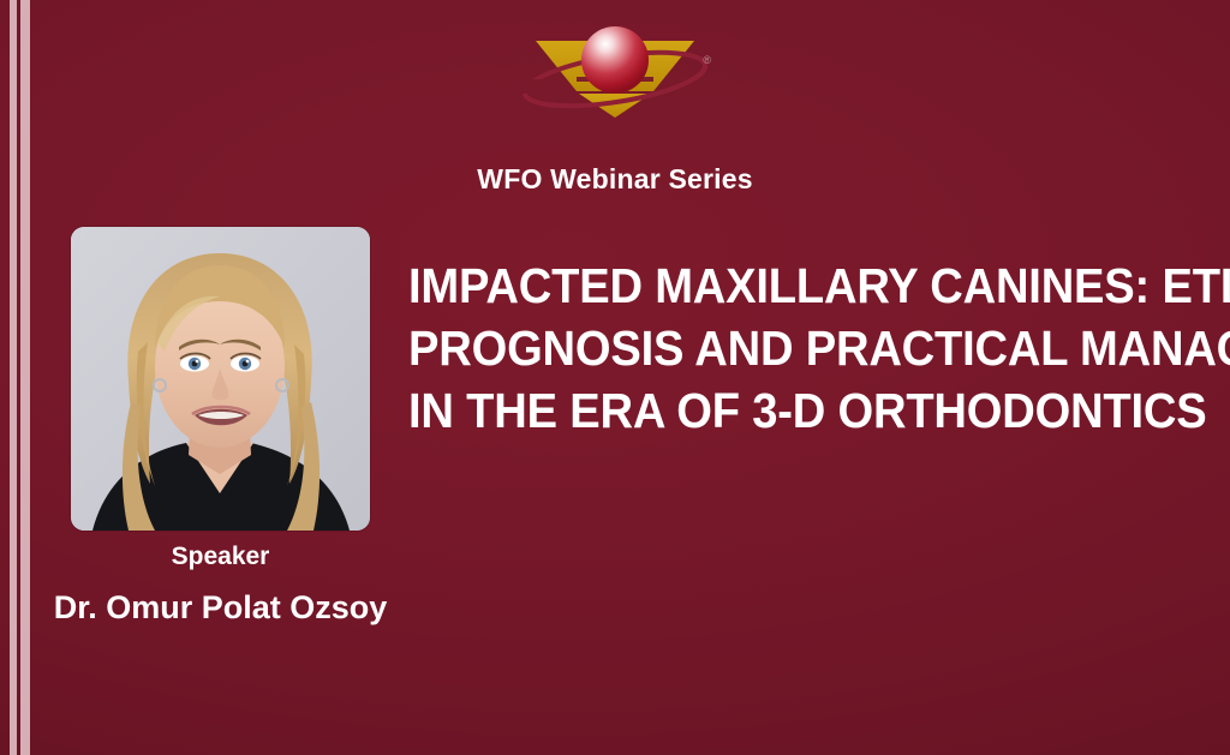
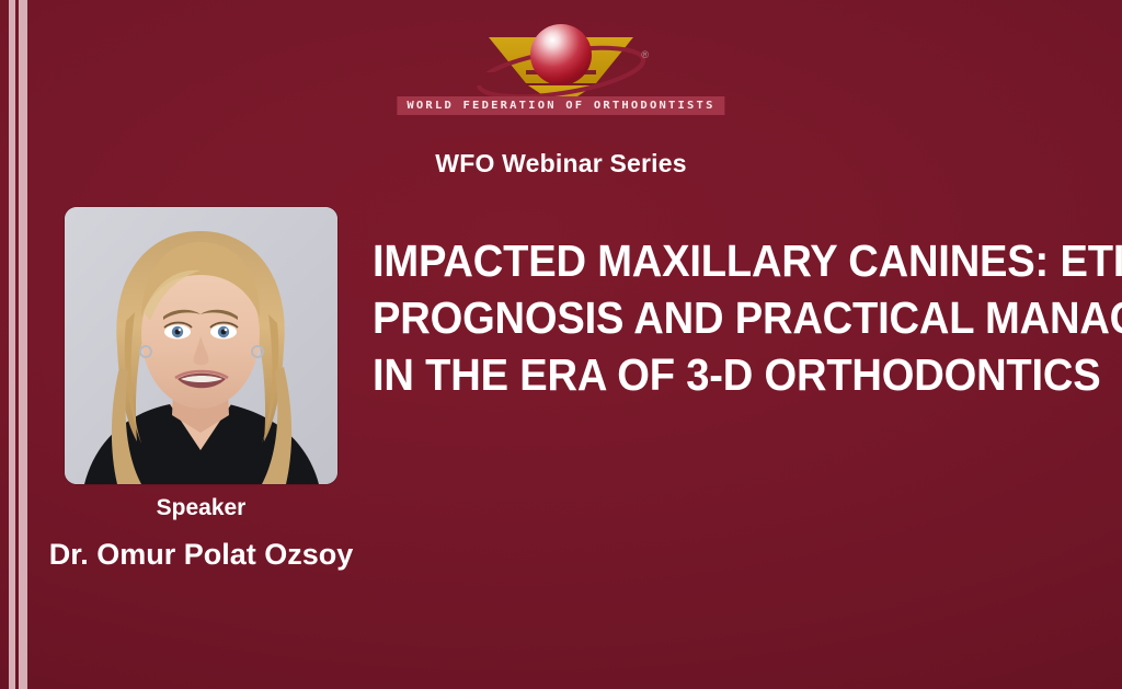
  ®
+ WORLD FEDERATION OF ORTHODONTISTS
  WFO Webinar Series
  Speaker
  Dr. Omur Polat Ozsoy
  IMPACTED MAXILLARY CANINES: ETI
  PROGNOSIS AND PRACTICAL MANA
  IN THE ERA OF 3-D ORTHODONTICS
